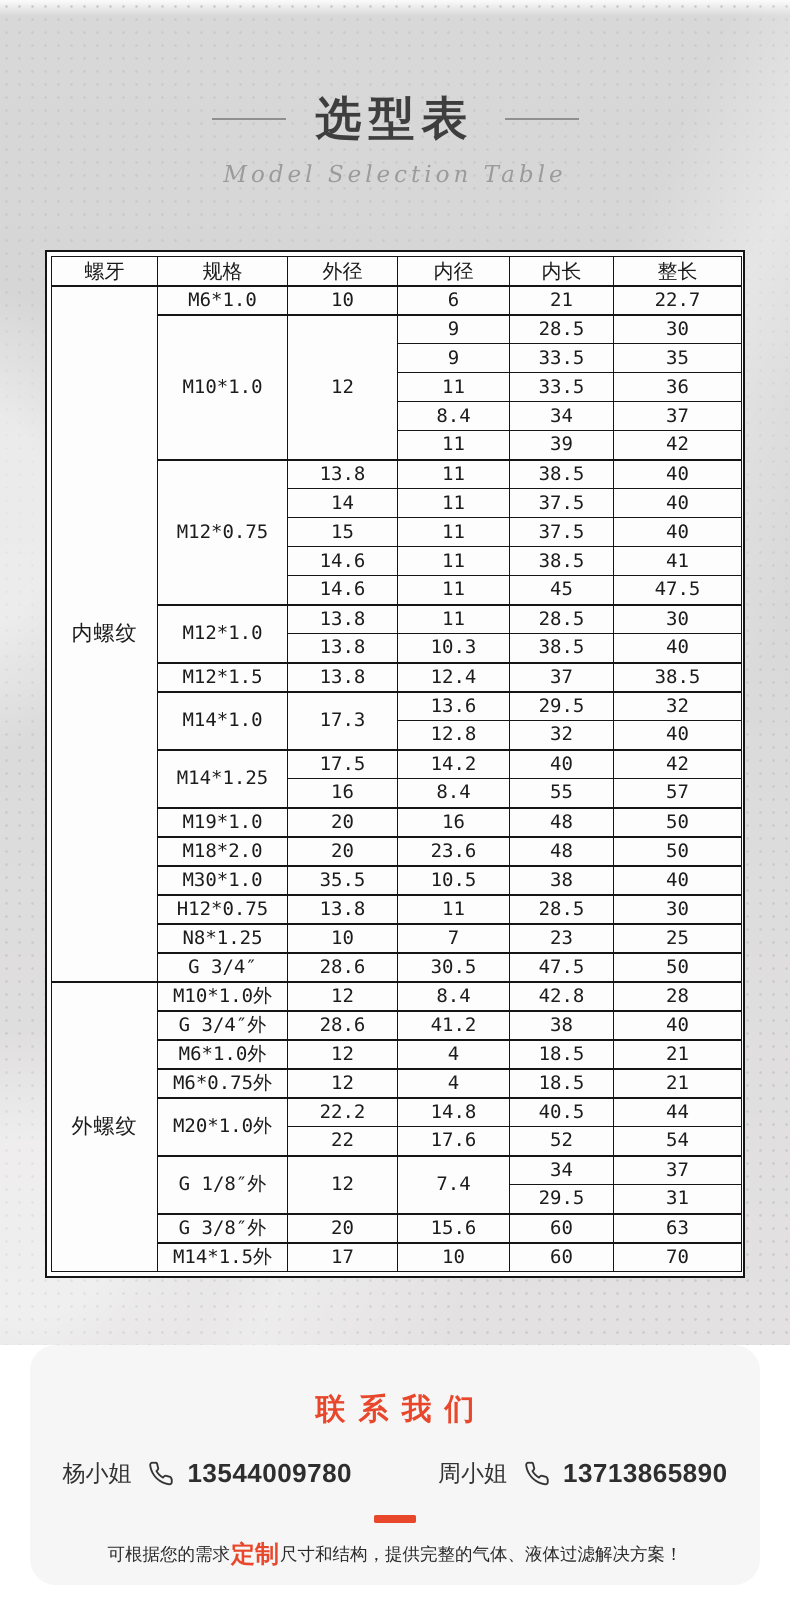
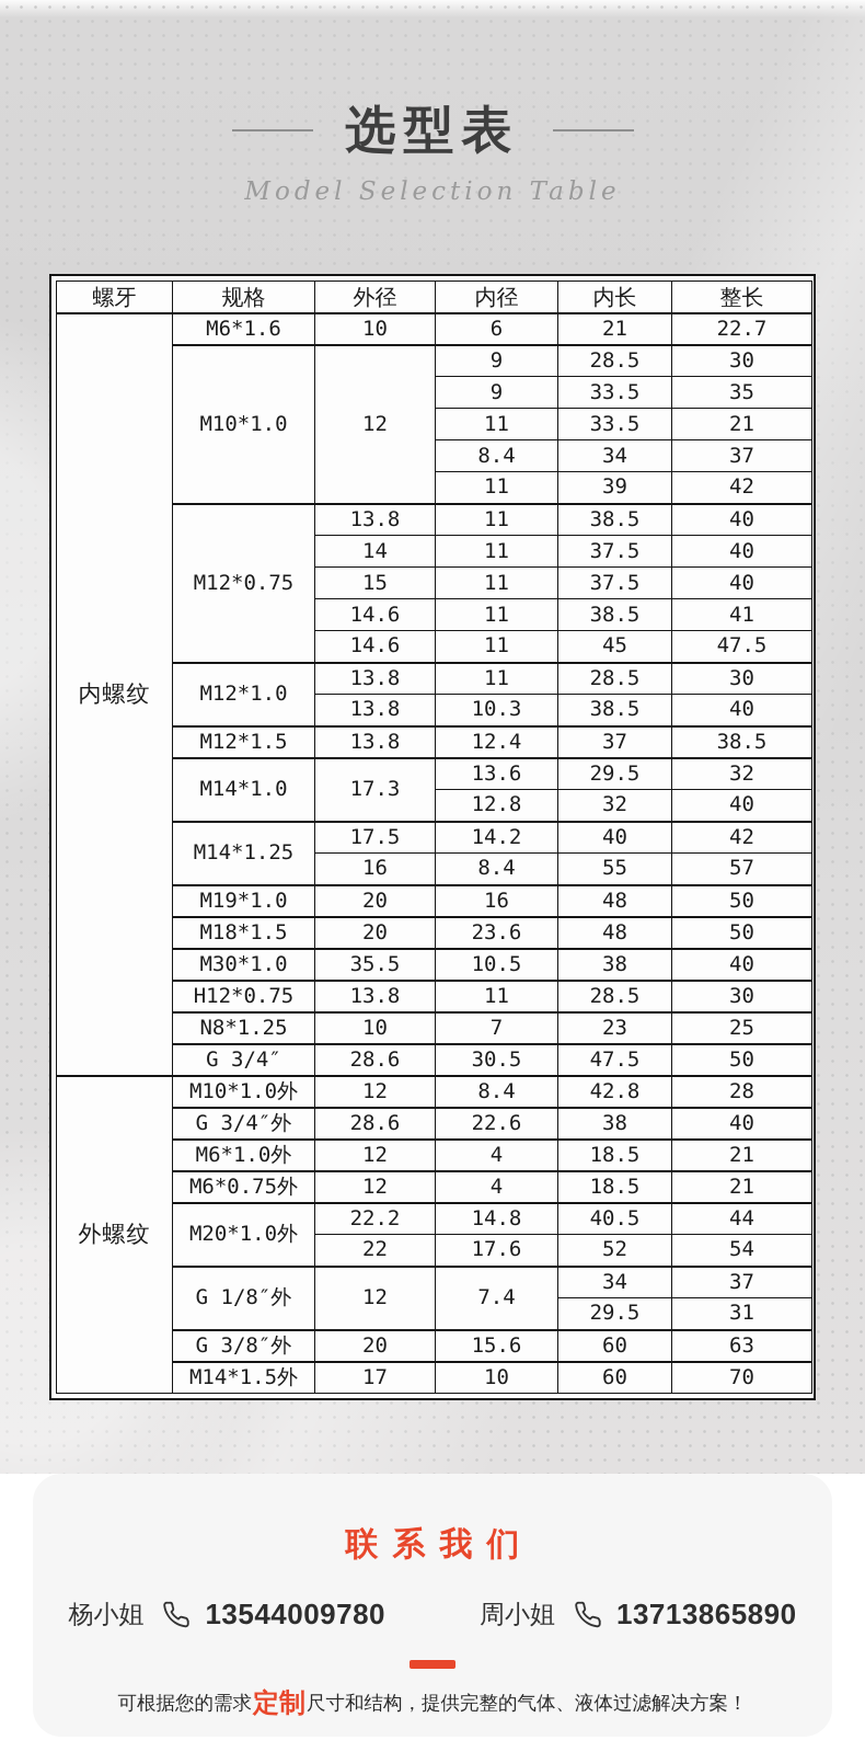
  选型表
  Model Selection Table
  螺牙	规格	外径	内径	内长	整长
- 内螺纹	M6*1.0	10	6	21	22.7
+ 内螺纹	M6*1.6	10	6	21	22.7
  M10*1.0	12	9	28.5	30
  9	33.5	35
- 11	33.5	36
+ 11	33.5	21
  8.4	34	37
  11	39	42
  M12*0.75	13.8	11	38.5	40
  14	11	37.5	40
  15	11	37.5	40
  14.6	11	38.5	41
  14.6	11	45	47.5
  M12*1.0	13.8	11	28.5	30
  13.8	10.3	38.5	40
  M12*1.5	13.8	12.4	37	38.5
  M14*1.0	17.3	13.6	29.5	32
  12.8	32	40
  M14*1.25	17.5	14.2	40	42
  16	8.4	55	57
  M19*1.0	20	16	48	50
- M18*2.0	20	23.6	48	50
+ M18*1.5	20	23.6	48	50
  M30*1.0	35.5	10.5	38	40
  H12*0.75	13.8	11	28.5	30
  N8*1.25	10	7	23	25
  G 3/4″	28.6	30.5	47.5	50
  外螺纹	M10*1.0外	12	8.4	42.8	28
- G 3/4″外	28.6	41.2	38	40
+ G 3/4″外	28.6	22.6	38	40
  M6*1.0外	12	4	18.5	21
  M6*0.75外	12	4	18.5	21
  M20*1.0外	22.2	14.8	40.5	44
  22	17.6	52	54
  G 1/8″外	12	7.4	34	37
  29.5	31
  G 3/8″外	20	15.6	60	63
  M14*1.5外	17	10	60	70
  联系我们
  杨小姐
  13544009780
  周小姐
  13713865890
  可根据您的需求
  定制
  尺寸和结构，提供完整的气体、液体过滤解决方案！
